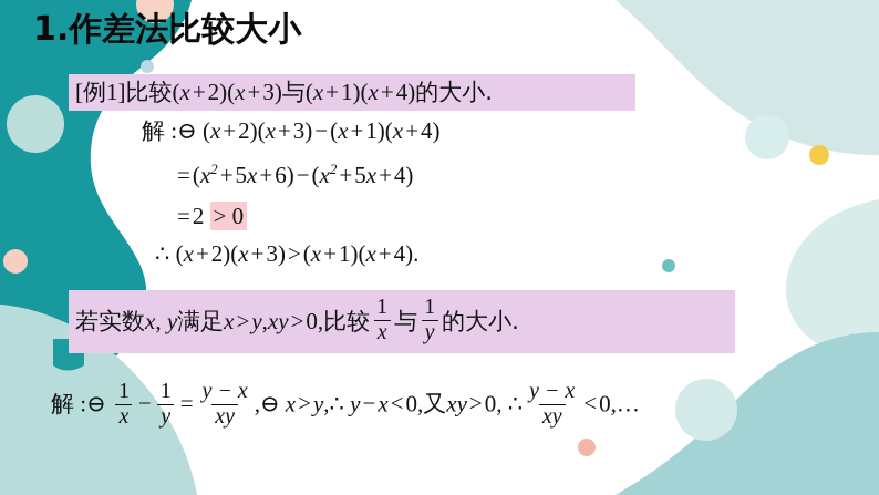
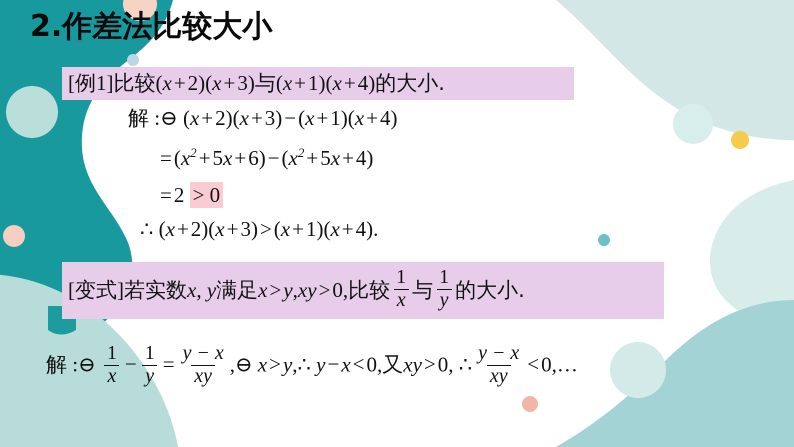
- 1.作差法比较大小
+ 2.作差法比较大小
  [例1]
  比较
  (x+2)(x+3)
  与
  (x+1)(x+4)
  的大小.
  解 :⊖ (x+2)(x+3)−(x+1)(x+4)
  =(x2 +5x+6)−(x2 +5x+4)
  =2 > 0
  ∴ (x+2)(x+3)>(x+1)(x+4).
+ [变式]
  若实数
  x, y
  满足
  x>y,
  xy>0,
  比较
  1
  x
  与
  1
  y
  的大小.
  解 :⊖
  1
  x
  −
  1
  y
  =
  y − x
  xy
  ,⊖ x>y,∴ y−x<0,又xy>0, ∴
  y − x
  xy
  <0,…
